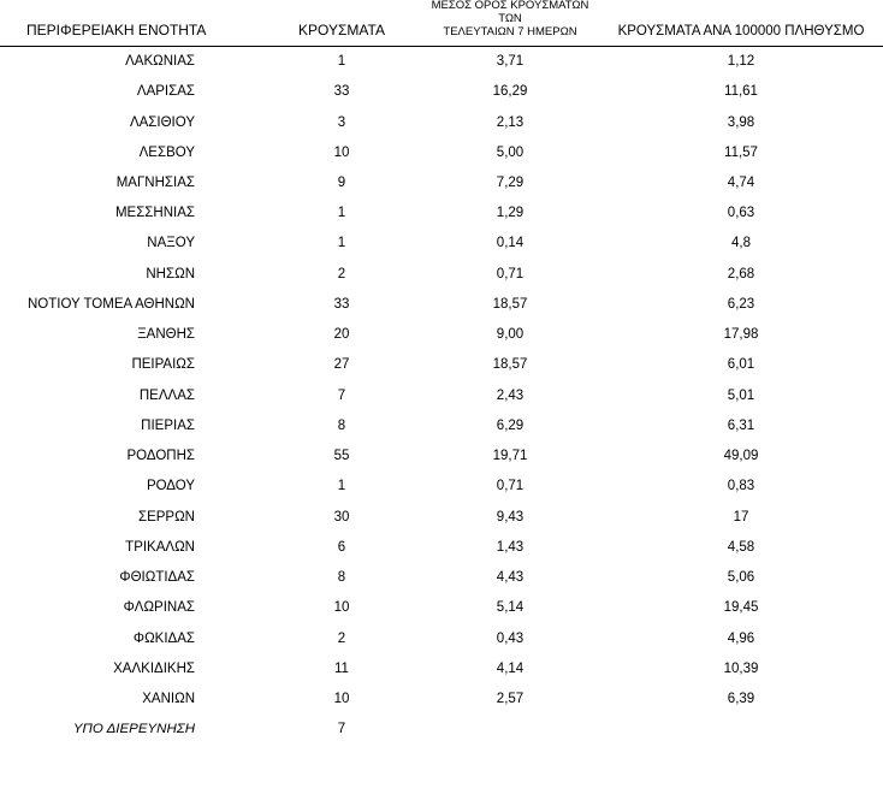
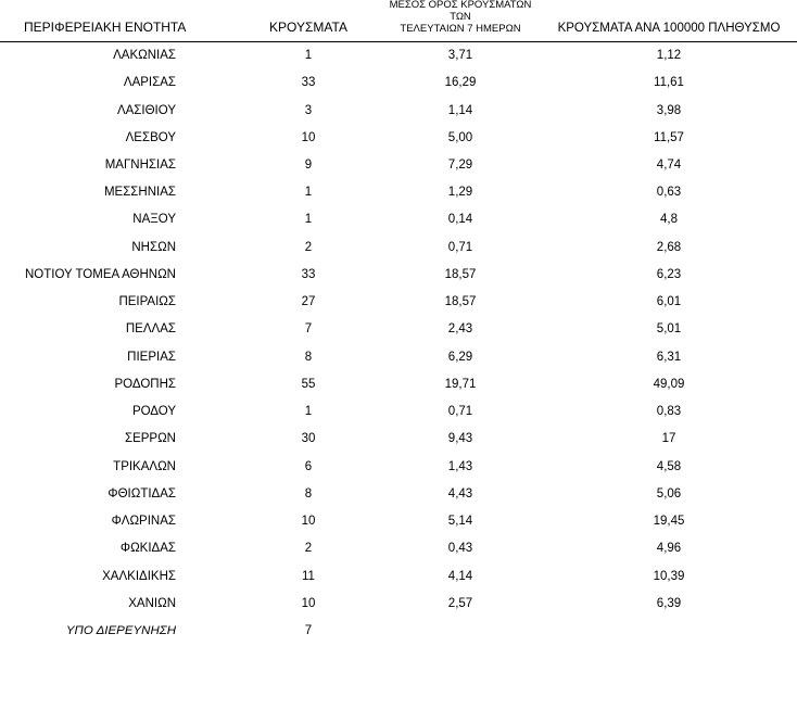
  ΠΕΡΙΦΕΡΕΙΑΚΗ ΕΝΟΤΗΤΑ	ΚΡΟΥΣΜΑΤΑ	ΜΕΣΟΣ ΟΡΟΣ ΚΡΟΥΣΜΑΤΩΝ ΤΩΝ ΤΕΛΕΥΤΑΙΩΝ 7 ΗΜΕΡΩΝ	ΚΡΟΥΣΜΑΤΑ ΑΝΑ 100000 ΠΛΗΘΥΣΜΟ
  ΛΑΚΩΝΙΑΣ	1	3,71	1,12
  ΛΑΡΙΣΑΣ	33	16,29	11,61
- ΛΑΣΙΘΙΟΥ	3	2,13	3,98
+ ΛΑΣΙΘΙΟΥ	3	1,14	3,98
  ΛΕΣΒΟΥ	10	5,00	11,57
  ΜΑΓΝΗΣΙΑΣ	9	7,29	4,74
  ΜΕΣΣΗΝΙΑΣ	1	1,29	0,63
  ΝΑΞΟΥ	1	0,14	4,8
  ΝΗΣΩΝ	2	0,71	2,68
  ΝΟΤΙΟΥ ΤΟΜΕΑ ΑΘΗΝΩΝ	33	18,57	6,23
- ΞΑΝΘΗΣ	20	9,00	17,98
  ΠΕΙΡΑΙΩΣ	27	18,57	6,01
  ΠΕΛΛΑΣ	7	2,43	5,01
  ΠΙΕΡΙΑΣ	8	6,29	6,31
  ΡΟΔΟΠΗΣ	55	19,71	49,09
  ΡΟΔΟΥ	1	0,71	0,83
  ΣΕΡΡΩΝ	30	9,43	17
  ΤΡΙΚΑΛΩΝ	6	1,43	4,58
  ΦΘΙΩΤΙΔΑΣ	8	4,43	5,06
  ΦΛΩΡΙΝΑΣ	10	5,14	19,45
  ΦΩΚΙΔΑΣ	2	0,43	4,96
  ΧΑΛΚΙΔΙΚΗΣ	11	4,14	10,39
  ΧΑΝΙΩΝ	10	2,57	6,39
  ΥΠΟ ΔΙΕΡΕΥΝΗΣΗ	7
